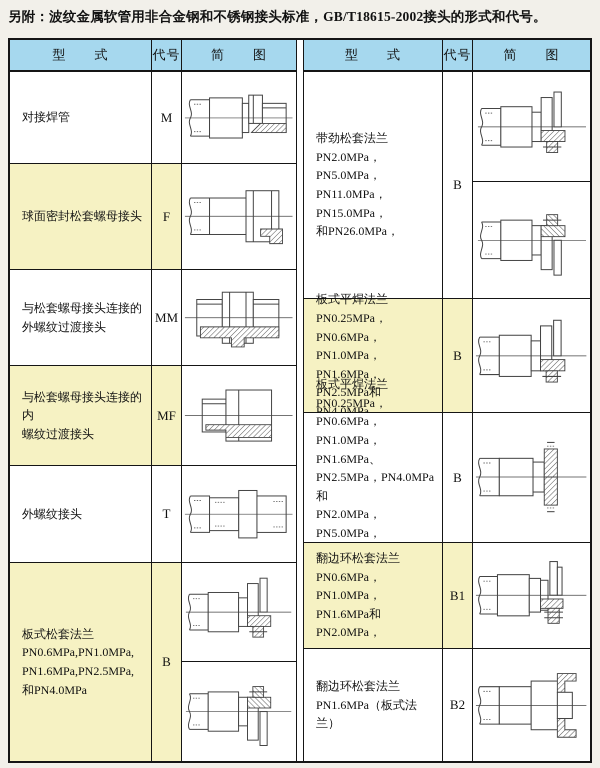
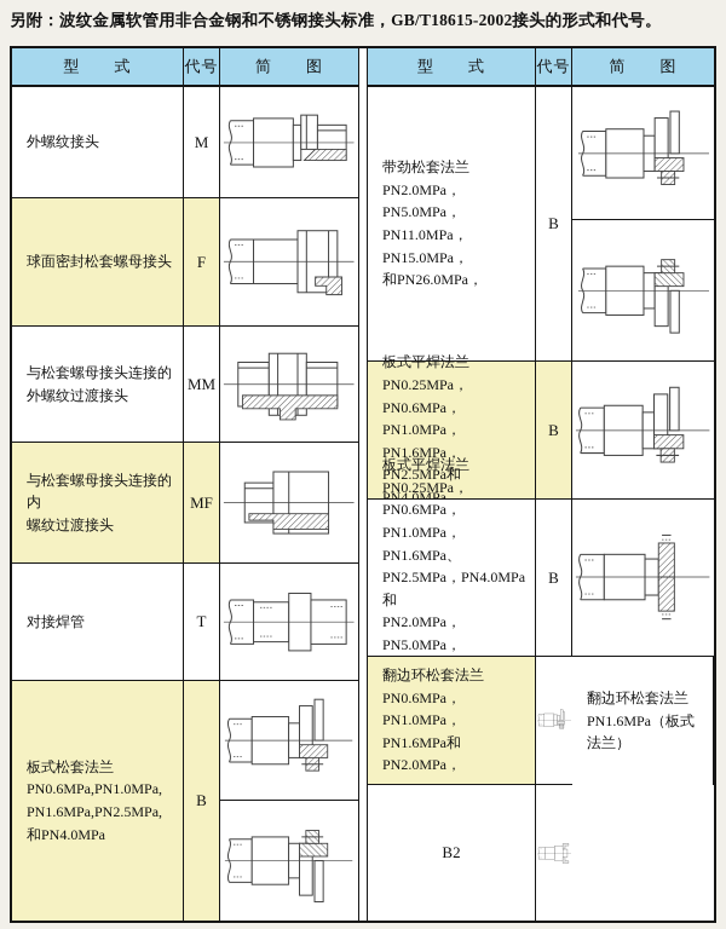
  另附：波纹金属软管用非合金钢和不锈钢接头标准，GB/T18615-2002接头的形式和代号。
  型 式
  代号
  简 图
- 对接焊管
+ 外螺纹接头
  M
  球面密封松套螺母接头
  F
  与松套螺母接头连接的
  外螺纹过渡接头
  MM
  与松套螺母接头连接的内
  螺纹过渡接头
  MF
- 外螺纹接头
+ 对接焊管
  T
  板式松套法兰
  PN0.6MPa,PN1.0MPa,
  PN1.6MPa,PN2.5MPa,
  和PN4.0MPa
  B
  型 式
  代号
  简 图
  带劲松套法兰
  PN2.0MPa，PN5.0MPa，
  PN11.0MPa，PN15.0MPa，
  和PN26.0MPa，
  B
  板式平焊法兰
  PN0.25MPa，PN0.6MPa，
  PN1.0MPa，PN1.6MPa，
  PN2.5MPa和PN4.0MPa，
  B
  板式平焊法兰
  PN0.25MPa，PN0.6MPa，
  PN1.0MPa，PN1.6MPa、
  PN2.5MPa，PN4.0MPa 和
  PN2.0MPa，PN5.0MPa，
  B
  翻边环松套法兰
  PN0.6MPa，PN1.0MPa，
  PN1.6MPa和PN2.0MPa，
- B1
  翻边环松套法兰
  PN1.6MPa（板式法兰）
  B2
